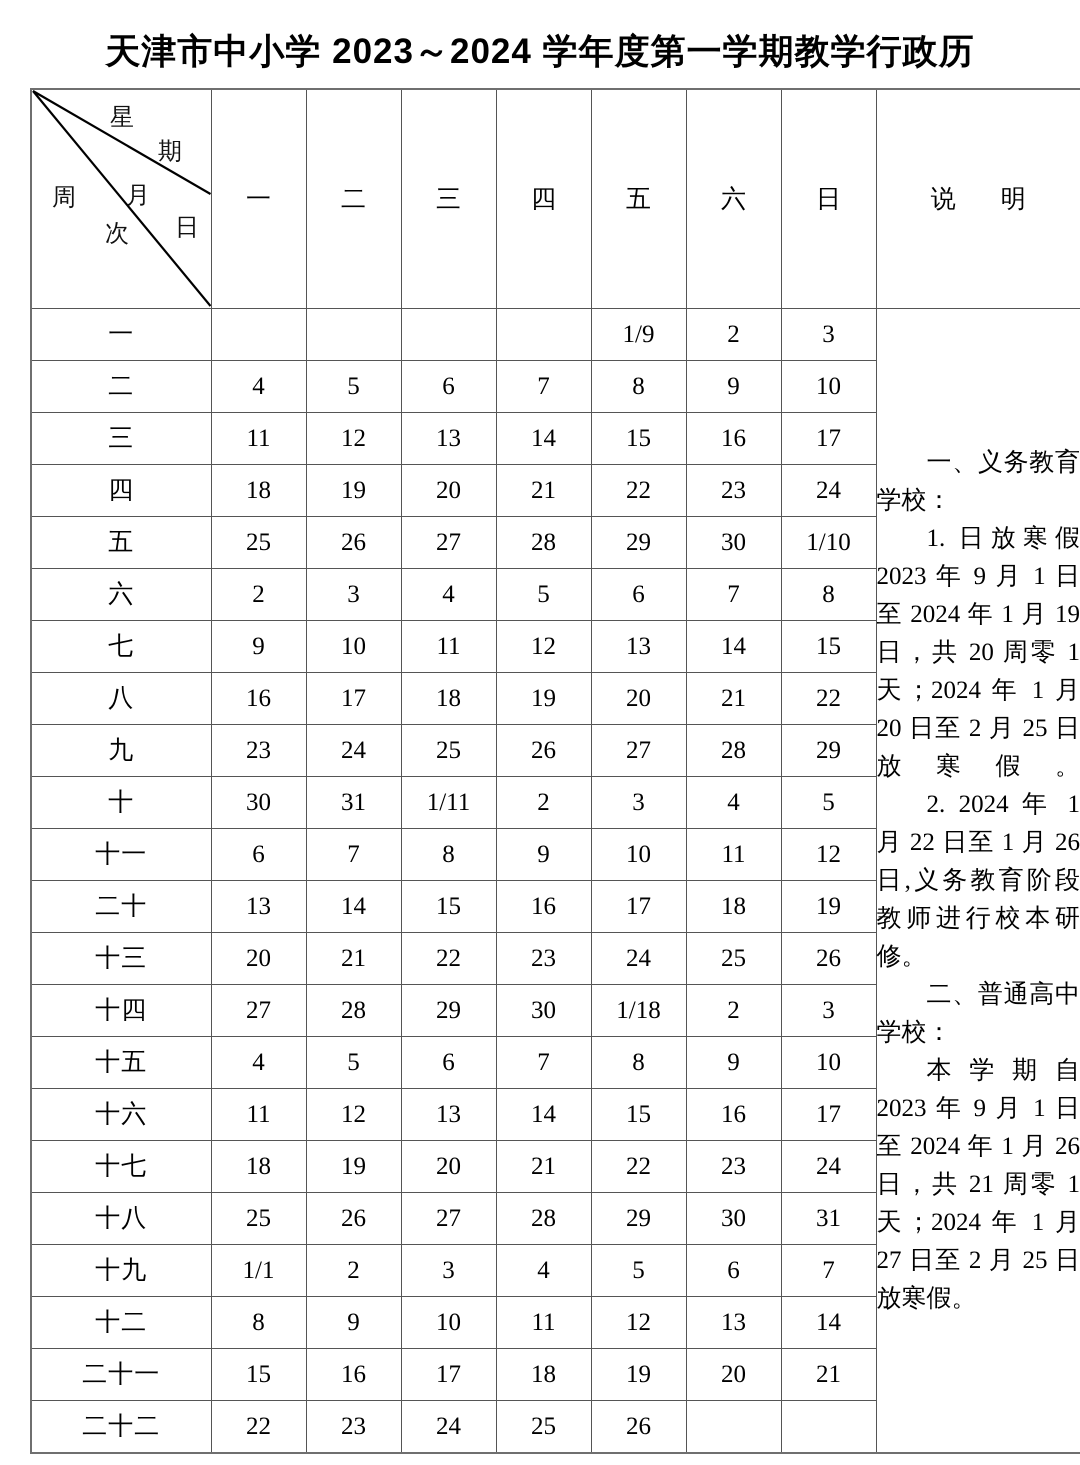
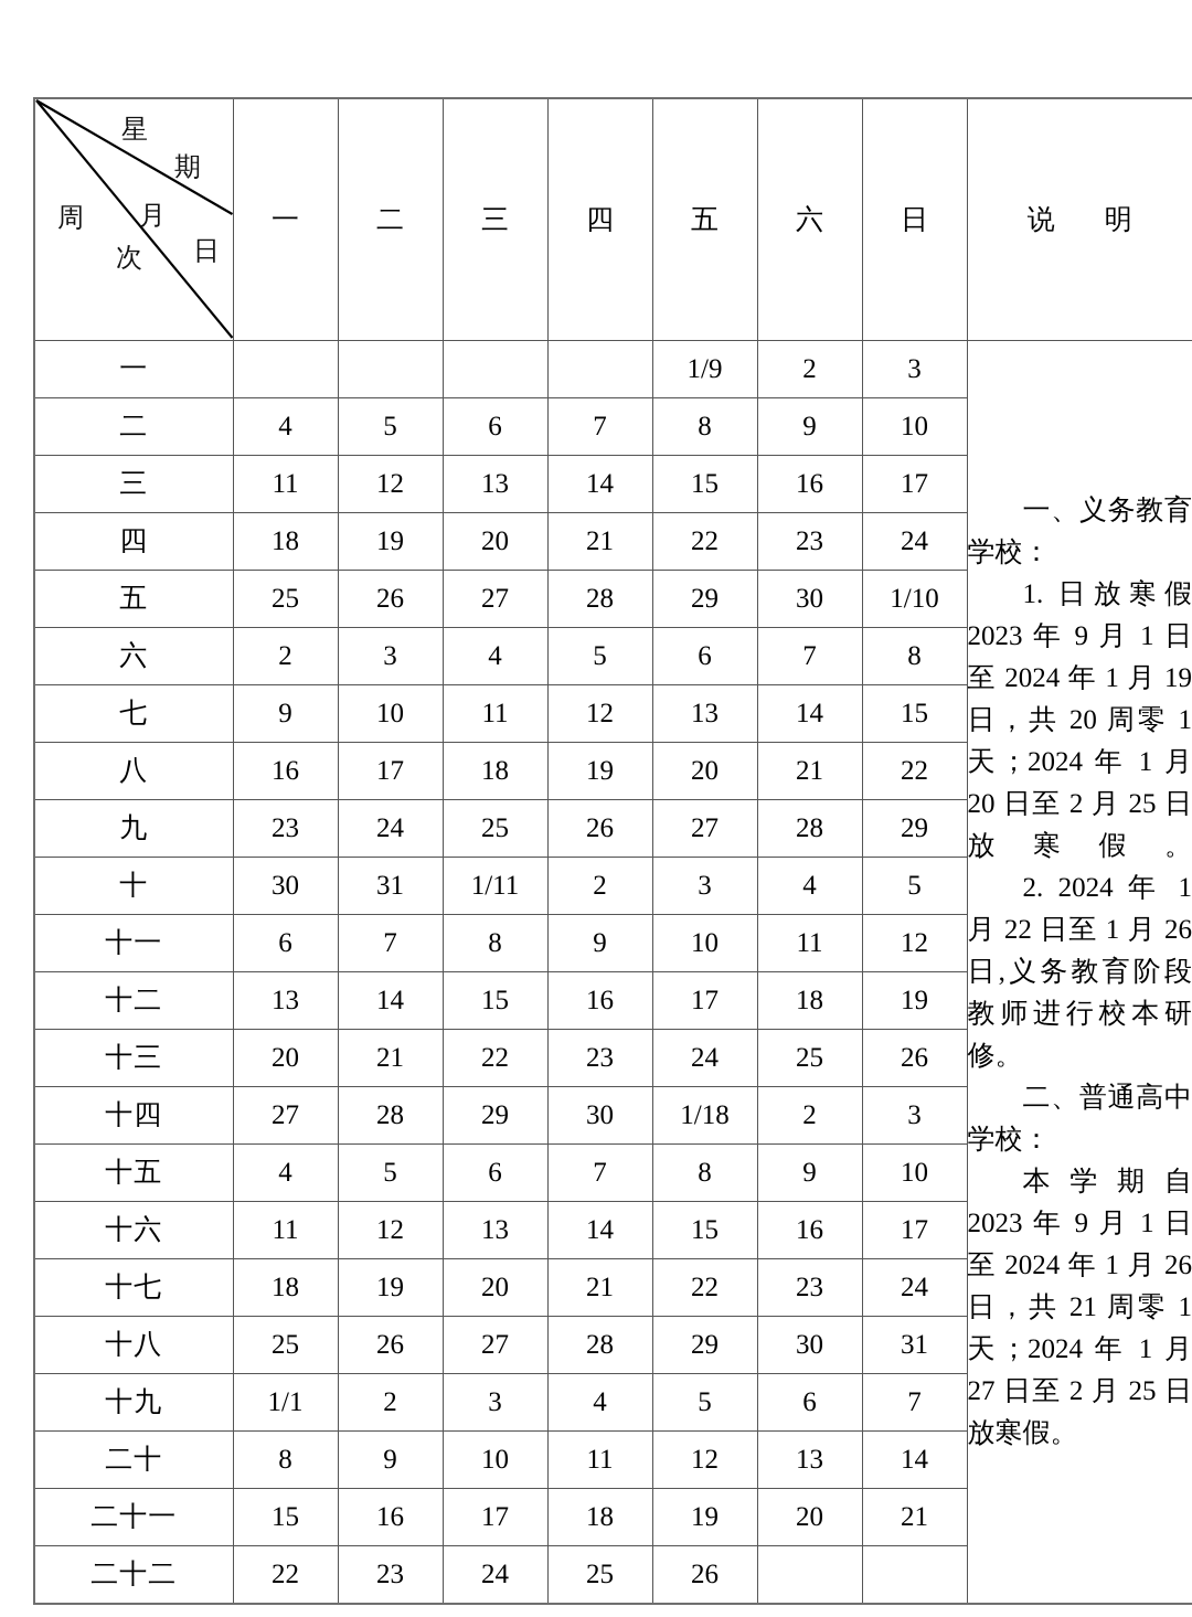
- 天津市中小学 2023～2024 学年度第一学期教学行政历
  星 期 月 日 周 次	一	二	三	四	五	六	日	说 明
  一					1/9	2	3	一、义务教育学校：1. 日放寒假 2023 年 9 月 1 日至 2024 年 1 月 19 日，共 20 周零 1 天；2024 年 1 月 20 日至 2 月 25 日放寒假。2. 2024 年 1 月 22 日至 1 月 26 日,义务教育阶段教师进行校本研修。二、普通高中学校：本学期自 2023 年 9 月 1 日至 2024 年 1 月 26 日，共 21 周零 1 天；2024 年 1 月 27 日至 2 月 25 日放寒假。
  二	4	5	6	7	8	9	10
  三	11	12	13	14	15	16	17
  四	18	19	20	21	22	23	24
  五	25	26	27	28	29	30	1/10
  六	2	3	4	5	6	7	8
  七	9	10	11	12	13	14	15
  八	16	17	18	19	20	21	22
  九	23	24	25	26	27	28	29
  十	30	31	1/11	2	3	4	5
  十一	6	7	8	9	10	11	12
- 二十	13	14	15	16	17	18	19
+ 十二	13	14	15	16	17	18	19
  十三	20	21	22	23	24	25	26
  十四	27	28	29	30	1/18	2	3
  十五	4	5	6	7	8	9	10
  十六	11	12	13	14	15	16	17
  十七	18	19	20	21	22	23	24
  十八	25	26	27	28	29	30	31
  十九	1/1	2	3	4	5	6	7
- 十二	8	9	10	11	12	13	14
+ 二十	8	9	10	11	12	13	14
  二十一	15	16	17	18	19	20	21
  二十二	22	23	24	25	26
